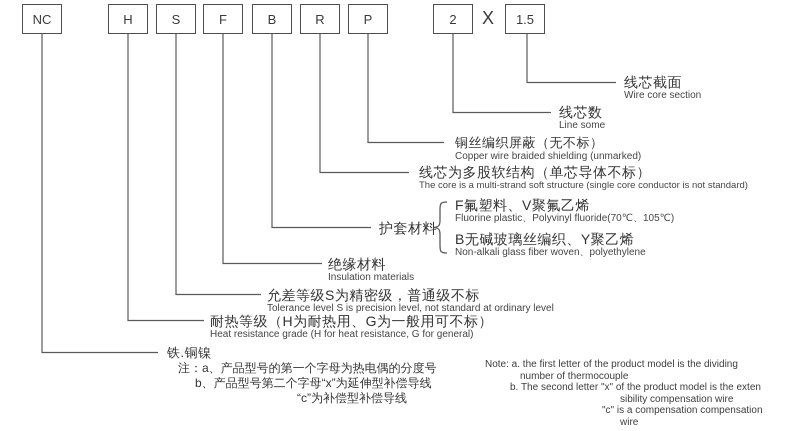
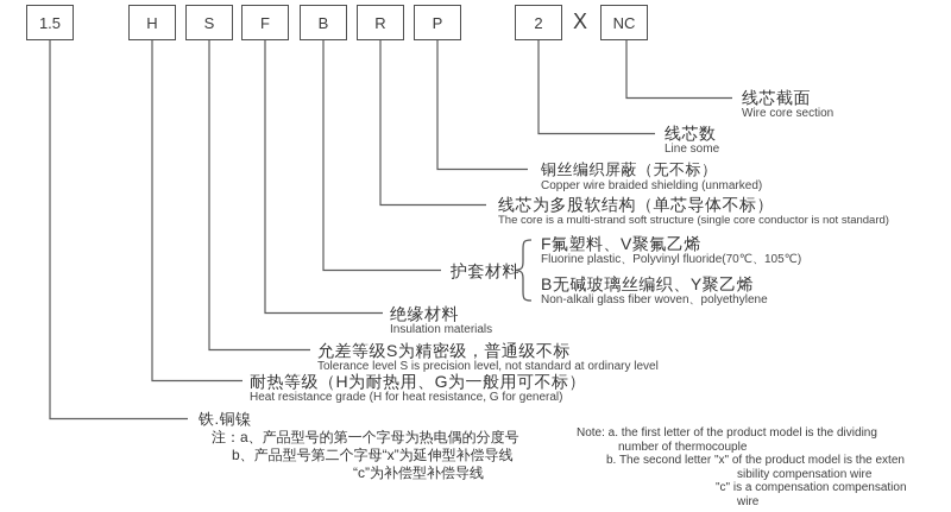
- NC
+ 1.5
  H
  S
  F
  B
  R
  P
  2
  X
- 1.5
+ NC
  线芯截面
  Wire core section
  线芯数
  Line some
  铜丝编织屏蔽（无不标）
  Copper wire braided shielding (unmarked)
  线芯为多股软结构（单芯导体不标）
  The core is a multi-strand soft structure (single core conductor is not standard)
  护套材料
  F氟塑料、V聚氟乙烯
  Fluorine plastic、Polyvinyl fluoride(70℃、105℃)
  B无碱玻璃丝编织、Y聚乙烯
  Non-alkali glass fiber woven、polyethylene
  绝缘材料
  Insulation materials
  允差等级S为精密级，普通级不标
  Tolerance level S is precision level, not standard at ordinary level
  耐热等级（H为耐热用、G为一般用可不标）
  Heat resistance grade (H for heat resistance, G for general)
  铁.铜镍
  注：a、产品型号的第一个字母为热电偶的分度号
  b、产品型号第二个字母“x”为延伸型补偿导线
  “c”为补偿型补偿导线
  Note: a. the first letter of the product model is the dividing
  number of thermocouple
  b. The second letter "x" of the product model is the exten
  sibility compensation wire
  "c" is a compensation compensation
  wire
